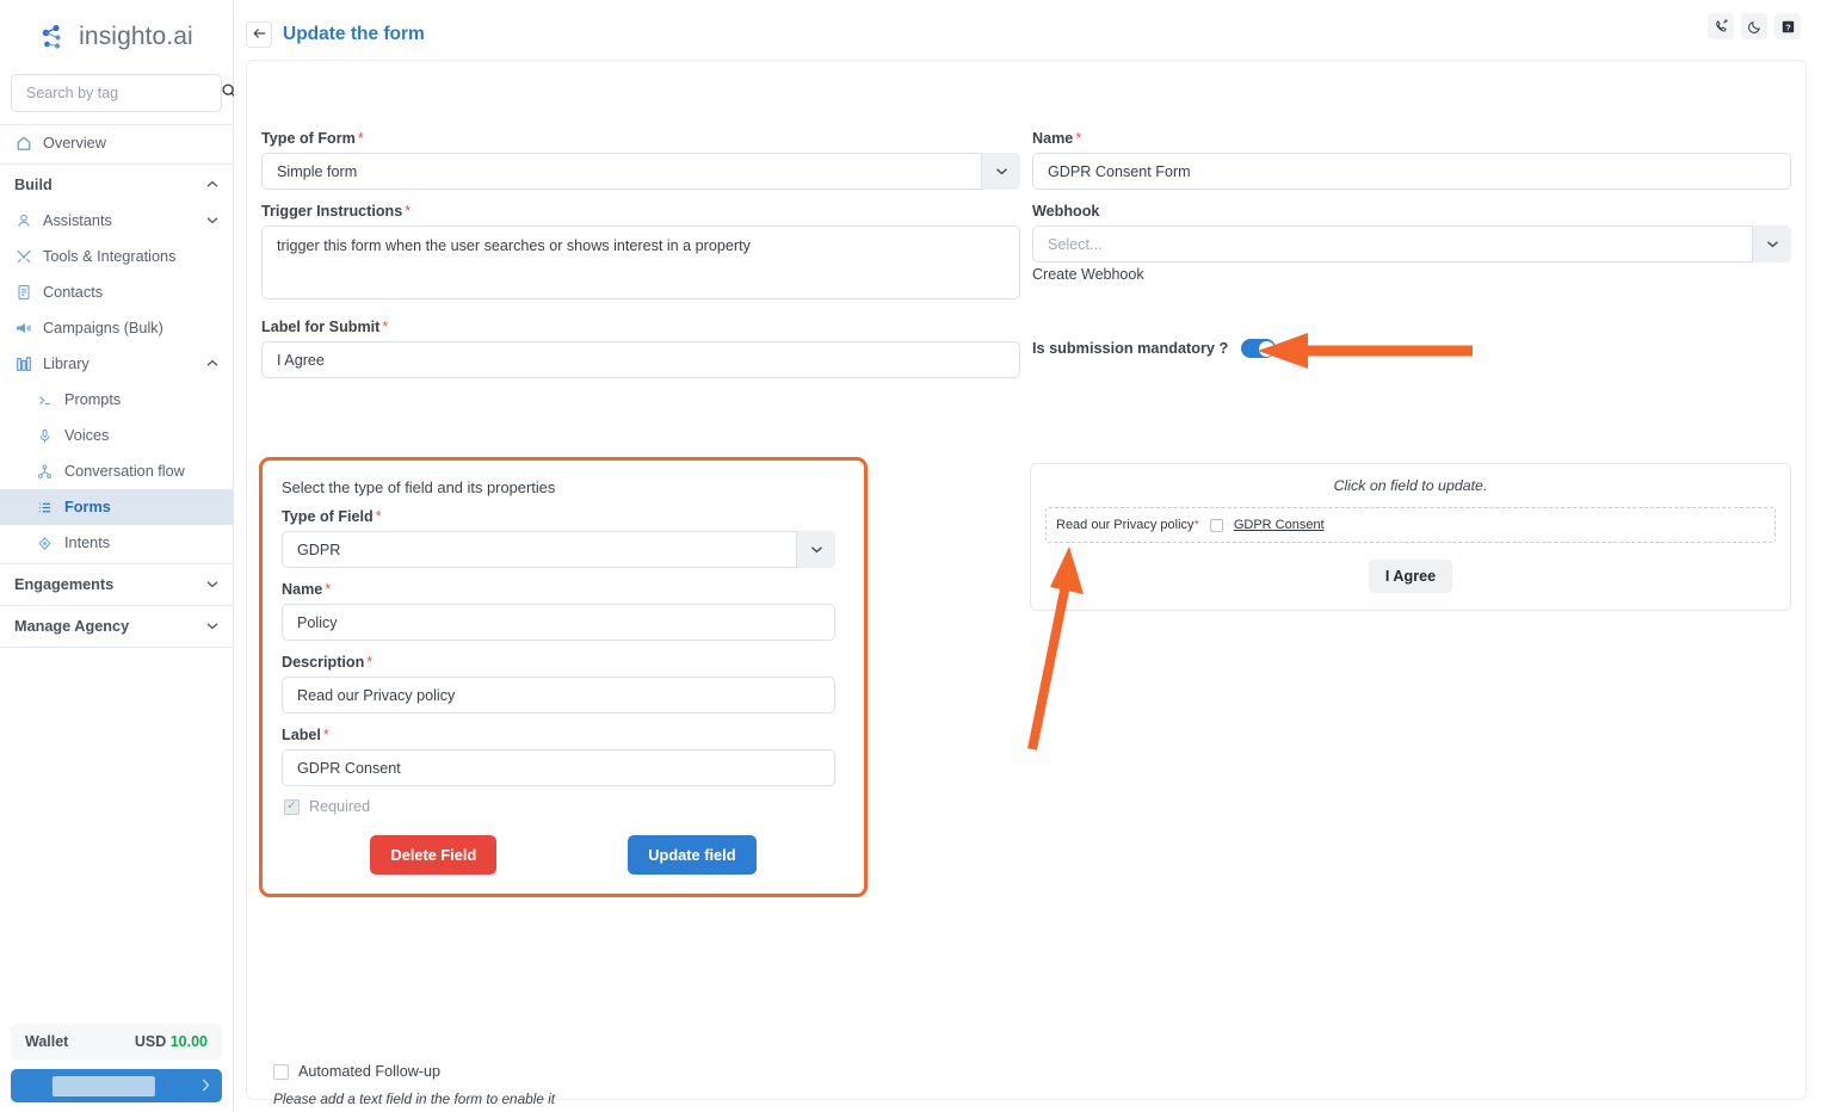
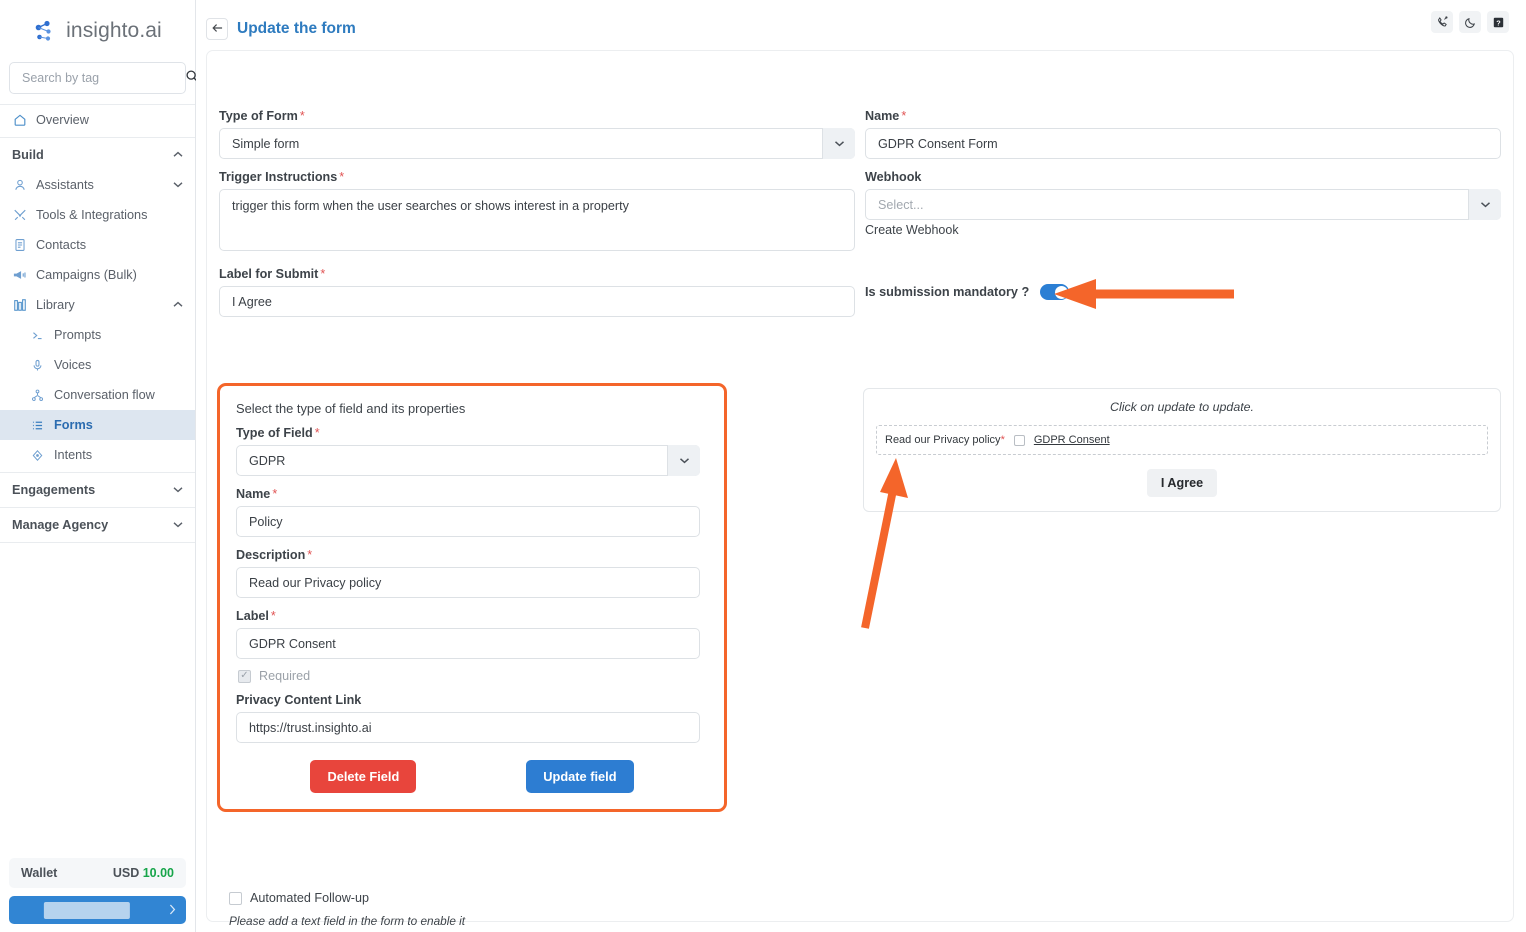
  insighto.ai
  Search by tag
  Overview
  Build
  Assistants
  Tools & Integrations
  Contacts
  Campaigns (Bulk)
  Library
  Prompts
  Voices
  Conversation flow
  Forms
  Intents
  Engagements
  Manage Agency
  Wallet
  USD 10.00
  Update the form
  ?
  Type of Form *
  Simple form
  Trigger Instructions *
  trigger this form when the user searches or shows interest in a property
  Label for Submit *
  I Agree
  Name *
  GDPR Consent Form
  Webhook
  Select...
  Create Webhook
  Is submission mandatory ?
  Select the type of field and its properties
  Type of Field *
  GDPR
  Name *
  Policy
  Description *
  Read our Privacy policy
  Label *
  GDPR Consent
  ✓
  Required
+ Privacy Content Link
+ https://trust.insighto.ai
  Delete Field
  Update field
- Click on field to update.
+ Click on update to update.
  Read our Privacy policy*
  GDPR Consent
  I Agree
  Automated Follow-up
  Please add a text field in the form to enable it
